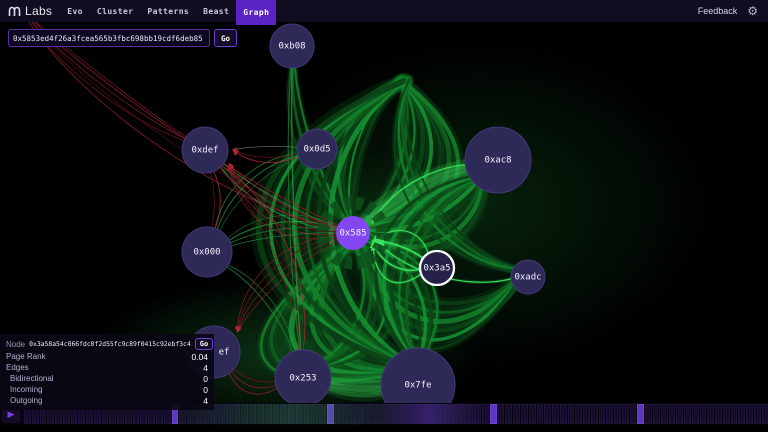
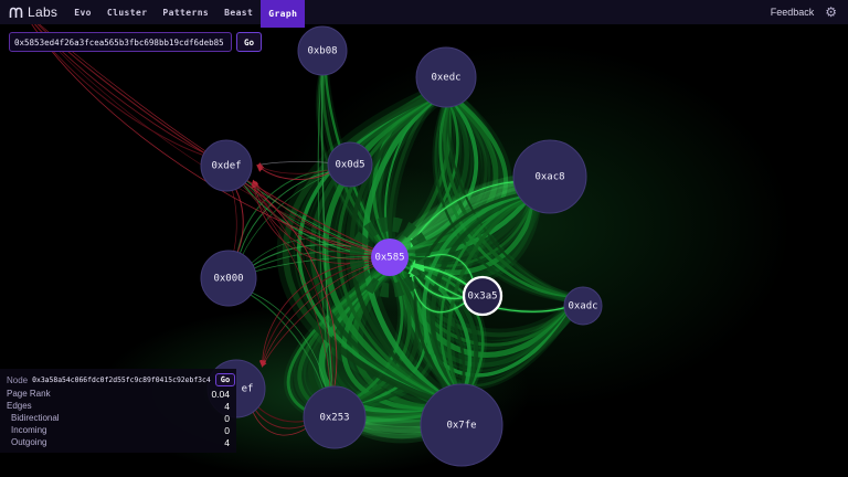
  0xb08
+ 0xedc
  0xac8
  0xdef
  0x0d5
  0x000
  0x585
  0x3a5
  0xadc
  0x253
  0x7fe
  ef
  Labs
  Evo
  Cluster
  Patterns
  Beast
  Graph
  Feedback
  ⚙
  0x5853ed4f26a3fcea565b3fbc698bb19cdf6deb85
  Go
  Node
  0x3a58a54c066fdc0f2d55fc9c89f0415c92ebf3c4
  Go
  Page Rank
  0.04
  Edges
  4
  Bidirectional
  0
  Incoming
  0
  Outgoing
  4
- ▶
